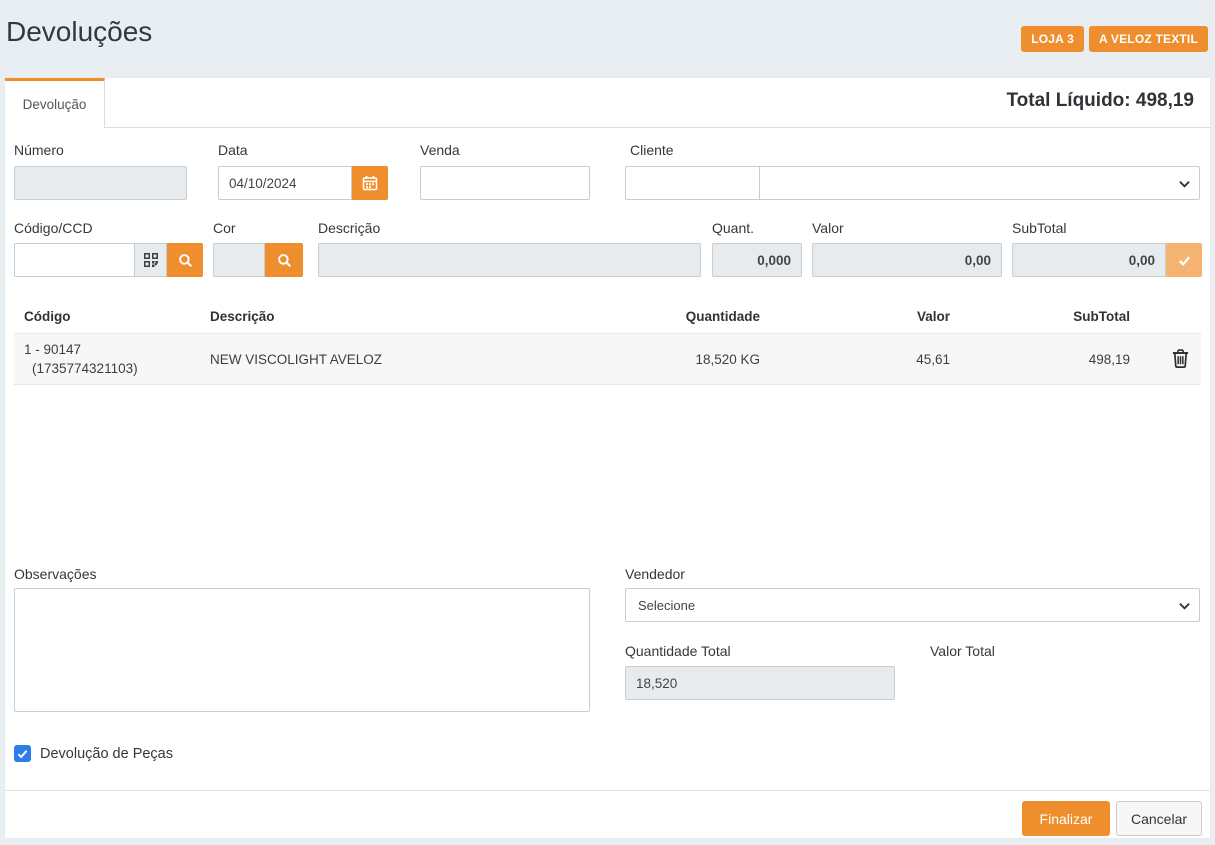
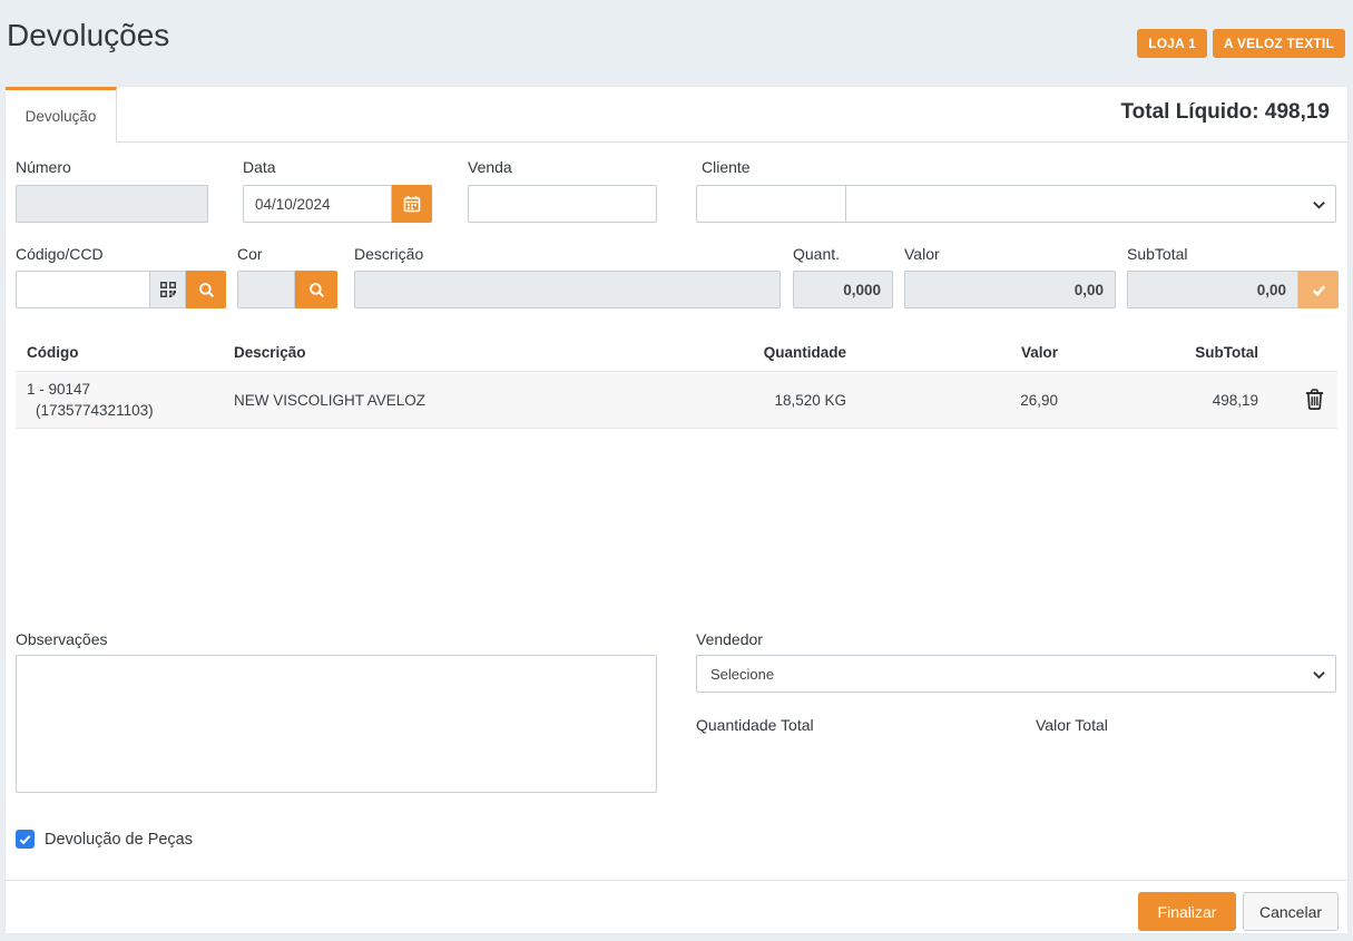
  Devoluções
- LOJA 3
+ LOJA 1
  A VELOZ TEXTIL
  Devolução
  Total Líquido: 498,19
  Número
  Data
  Venda
  Cliente
  04/10/2024
  Código/CCD
  Cor
  Descrição
  Quant.
  Valor
  SubTotal
  0,000
  0,00
  0,00
  Código	Descrição	Quantidade	Valor	SubTotal
- 1 - 90147 (1735774321103)	NEW VISCOLIGHT AVELOZ	18,520 KG	45,61	498,19
+ 1 - 90147 (1735774321103)	NEW VISCOLIGHT AVELOZ	18,520 KG	26,90	498,19
  Observações
  Vendedor
  Selecione
  Quantidade Total
- 18,520
  Valor Total
  Devolução de Peças
  Finalizar
  Cancelar
